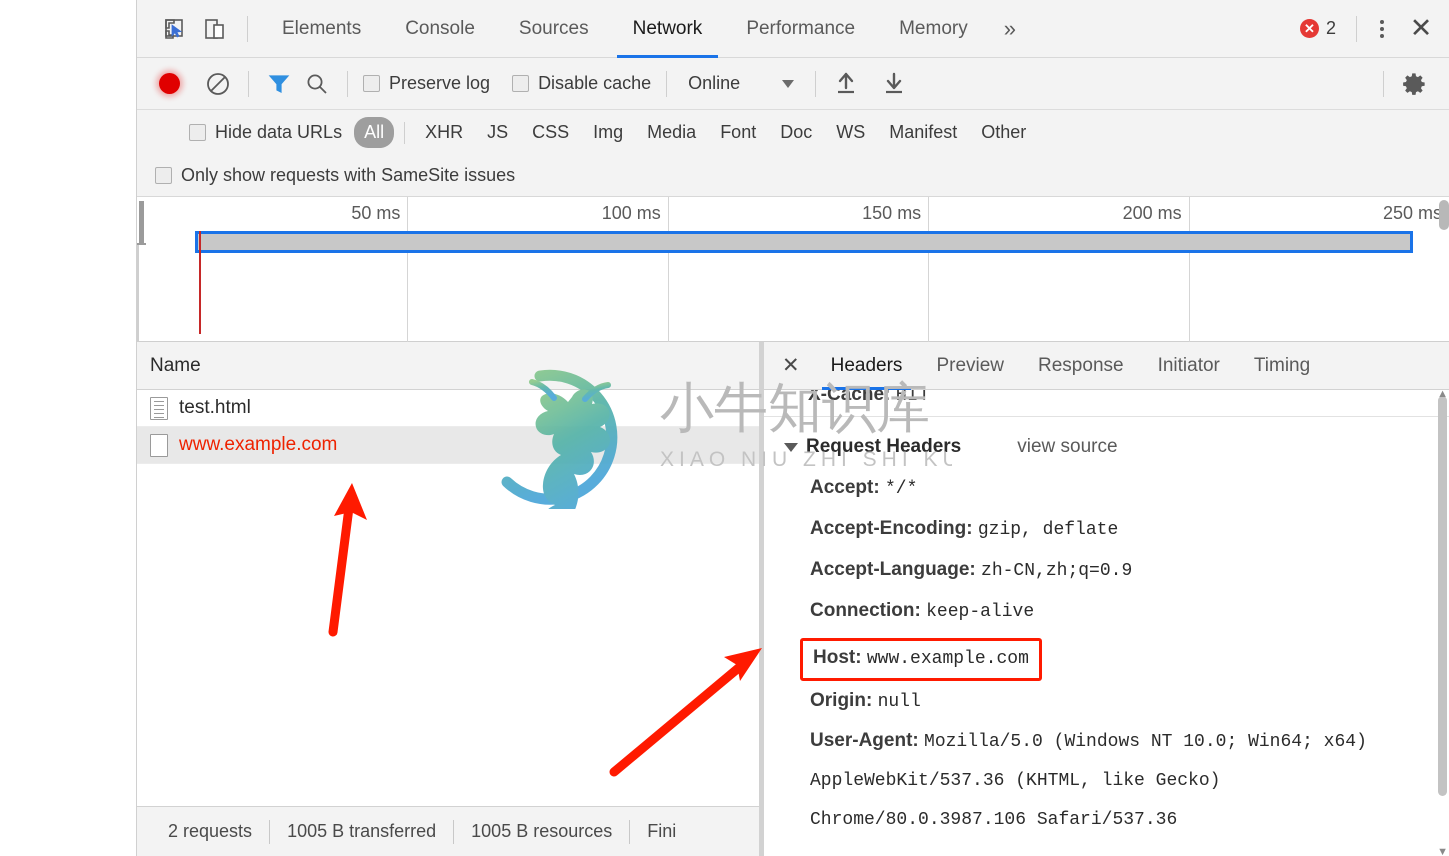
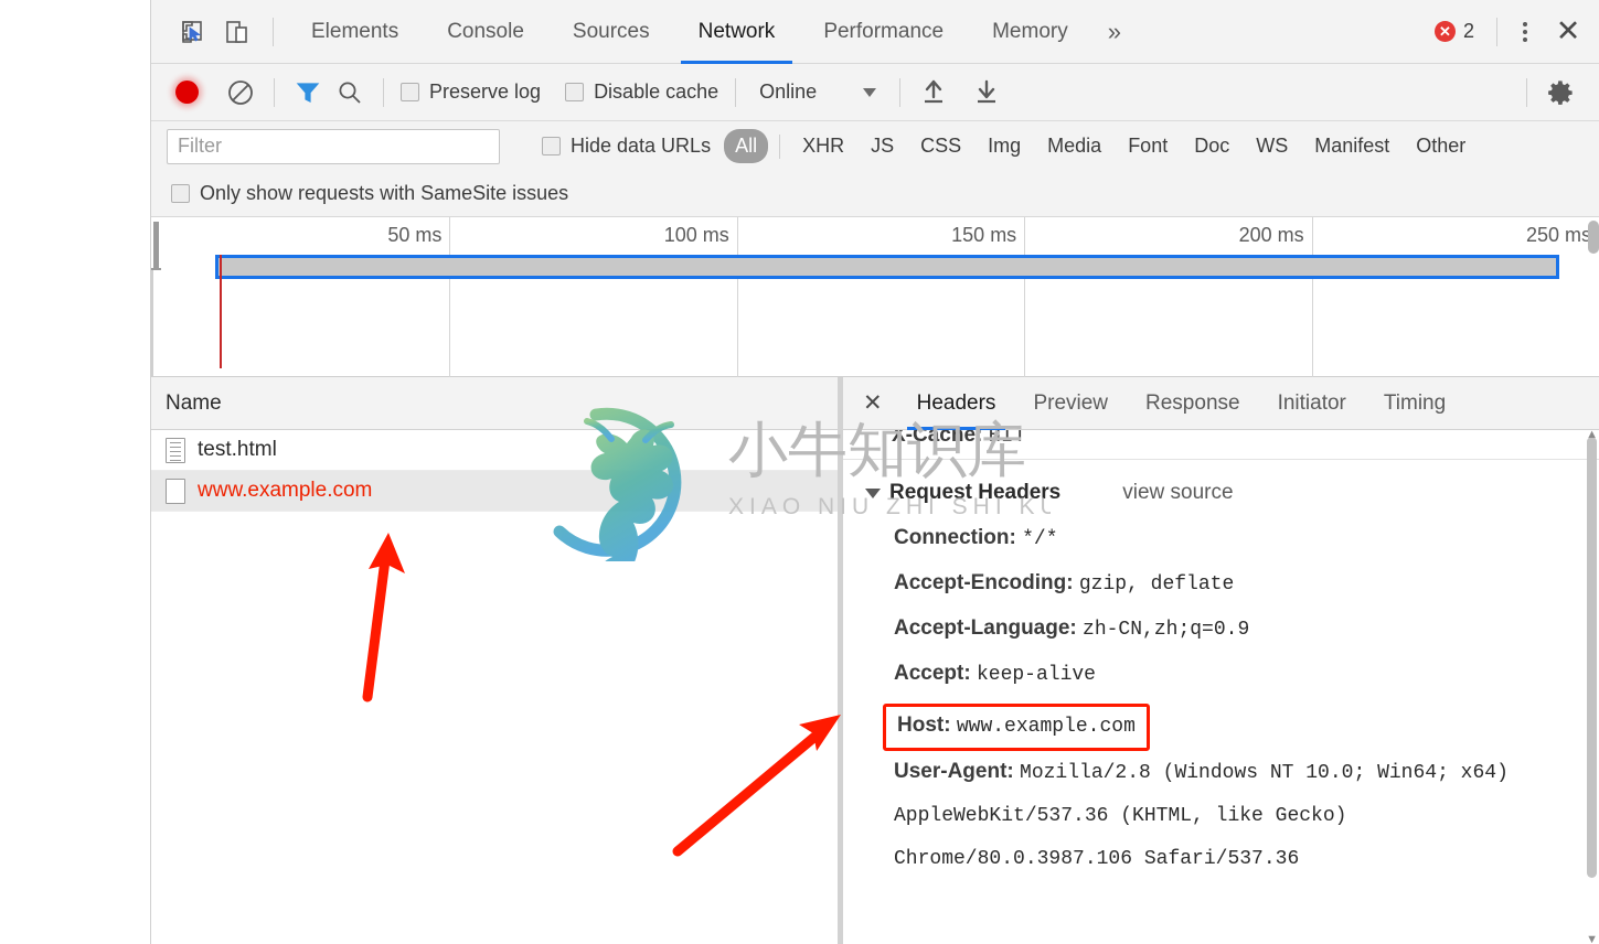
  Elements
  Console
  Sources
  Network
  Performance
  Memory
  »
  ✕
  2
  ✕
  Preserve log
  Disable cache
  Online
+ Filter
  Hide data URLs
  All
  XHR
  JS
  CSS
  Img
  Media
  Font
  Doc
  WS
  Manifest
  Other
  Only show requests with SameSite issues
  50 ms
  100 ms
  150 ms
  200 ms
  250 ms
  Name
  test.html
  www.example.com
- 2 requests
- 1005 B transferred
- 1005 B resources
- Fini
  ✕
  Headers
  Preview
  Response
  Initiator
  Timing
  X-Cache: HIT
  Request Headers
  view source
- Accept: */*
+ Connection: */*
  Accept-Encoding: gzip, deflate
  Accept-Language: zh-CN,zh;q=0.9
- Connection: keep-alive
+ Accept: keep-alive
  Host: www.example.com
- Origin: null
- User-Agent: Mozilla/5.0 (Windows NT 10.0; Win64; x64) AppleWebKit/537.36 (KHTML, like Gecko) Chrome/80.0.3987.106 Safari/537.36
+ User-Agent: Mozilla/2.8 (Windows NT 10.0; Win64; x64) AppleWebKit/537.36 (KHTML, like Gecko) Chrome/80.0.3987.106 Safari/537.36
  ▲
  ▼
  小牛知识库
  XIAO NIU ZHI SHI K
